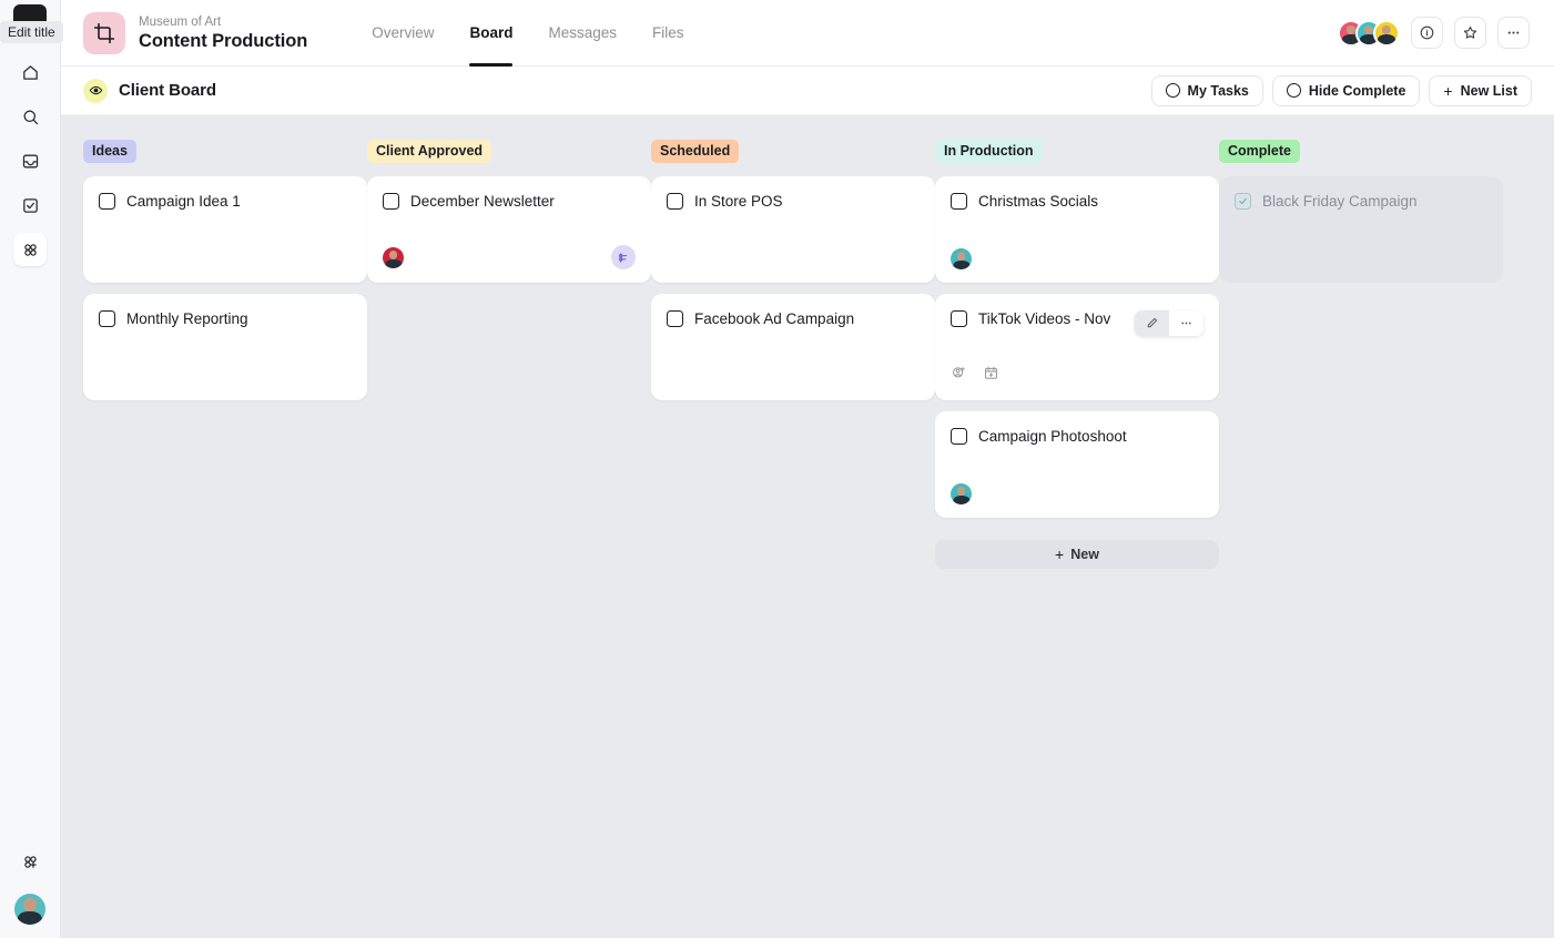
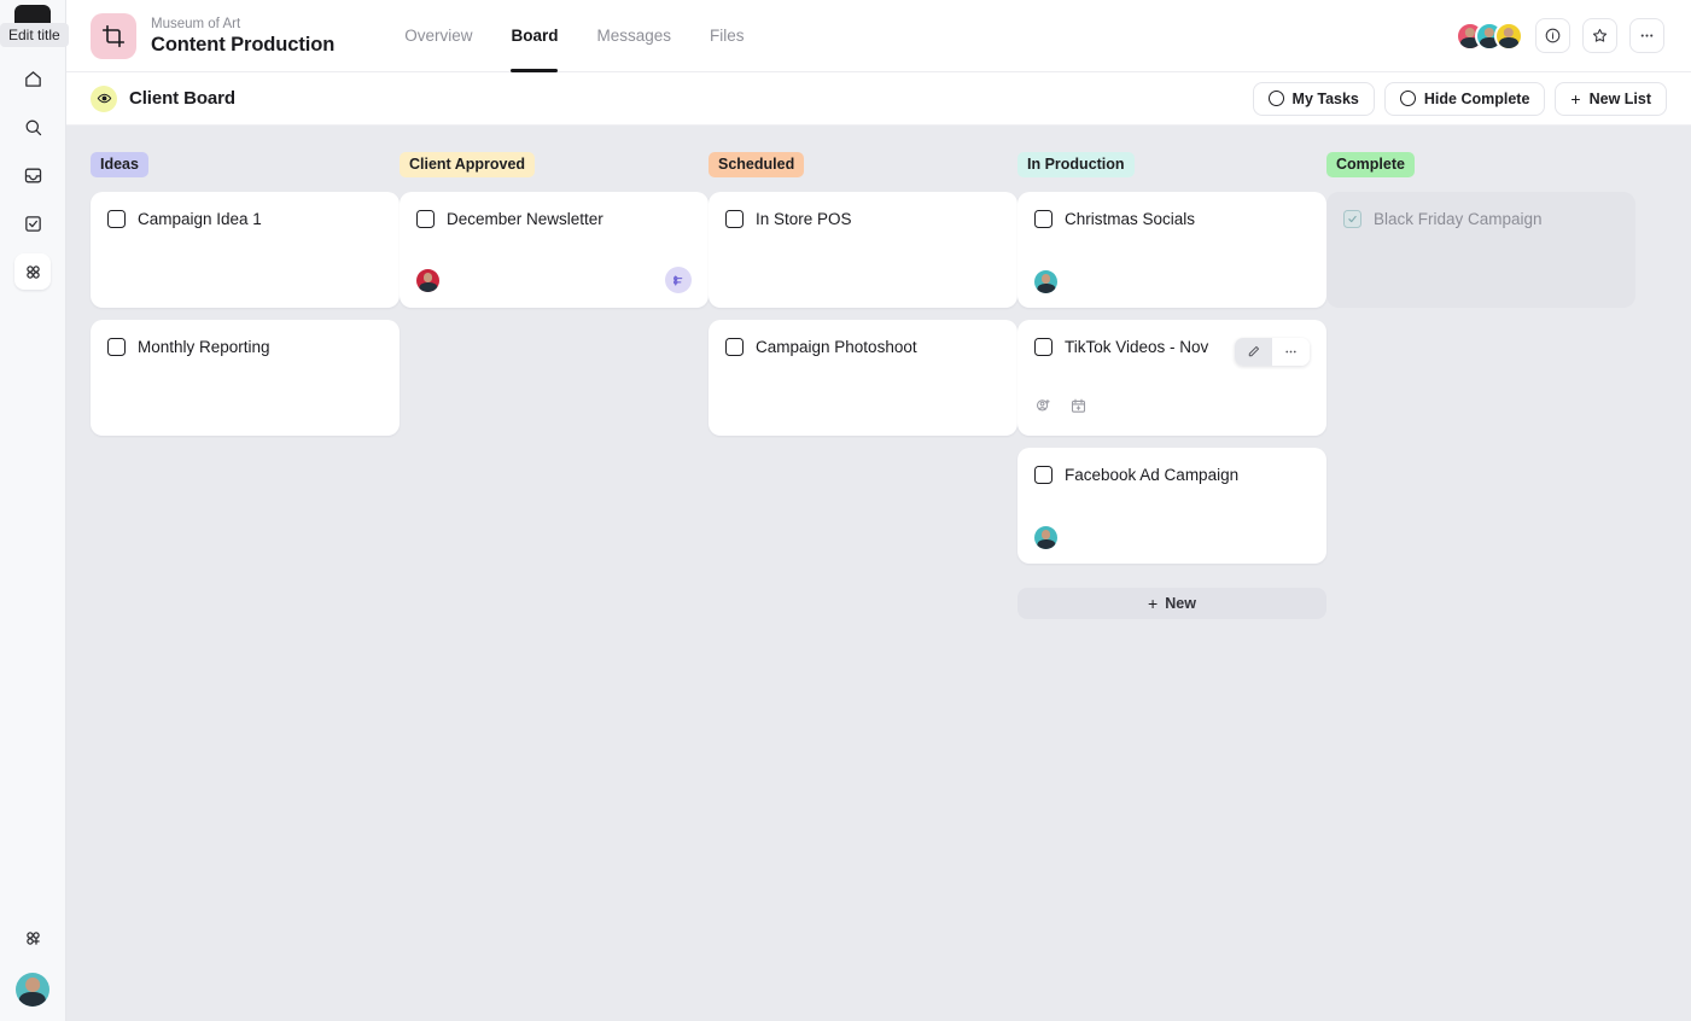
  Museum of Art
  Content Production
  Overview
  Board
  Messages
  Files
  Client Board
  My Tasks
  Hide Complete
  +
  New List
  Ideas
  Campaign Idea 1
  Monthly Reporting
  Client Approved
  December Newsletter
  Scheduled
  In Store POS
- Facebook Ad Campaign
+ Campaign Photoshoot
  In Production
  Christmas Socials
  TikTok Videos - Nov
- Campaign Photoshoot
+ Facebook Ad Campaign
  +
  New
  Complete
  Black Friday Campaign
  Edit title
